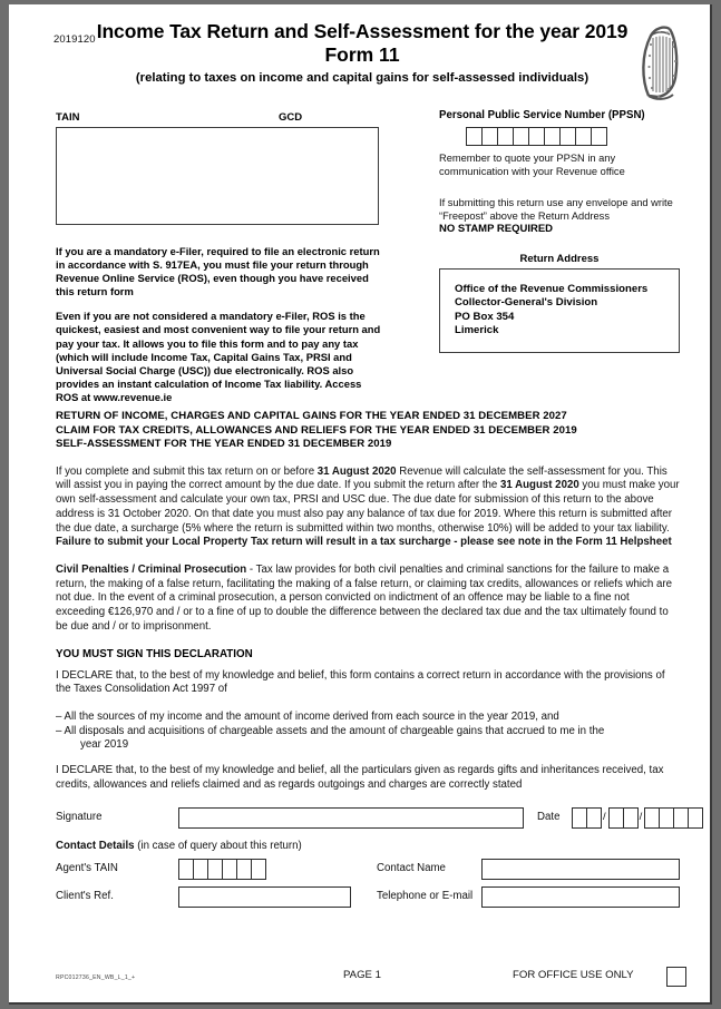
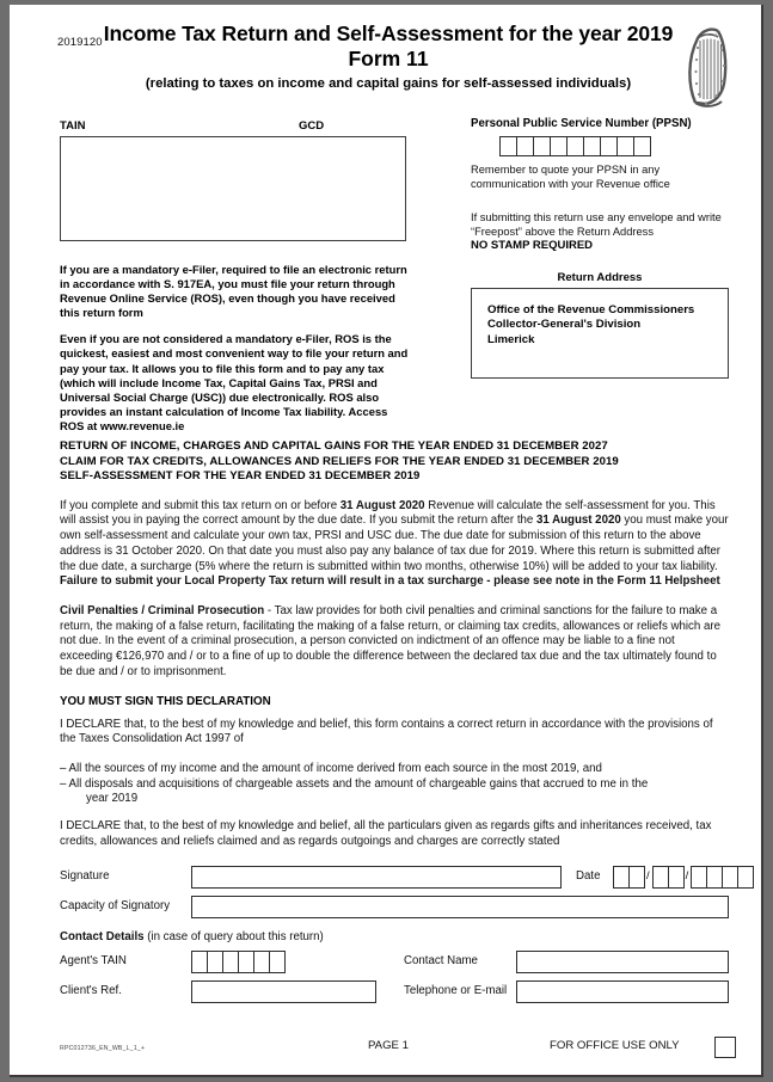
  2019120
  Income Tax Return and Self-Assessment for the year 2019
  Form 11
  (relating to taxes on income and capital gains for self-assessed individuals)
  TAIN
  GCD
  Personal Public Service Number (PPSN)
  Remember to quote your PPSN in any communication with your Revenue office
  If submitting this return use any envelope and write “Freepost” above the Return Address
  NO STAMP REQUIRED
  Return Address
  Office of the Revenue Commissioners
  Collector-General's Division
- PO Box 354
  Limerick
  If you are a mandatory e-Filer, required to file an electronic return in accordance with S. 917EA, you must file your return through Revenue Online Service (ROS), even though you have received this return form
  Even if you are not considered a mandatory e-Filer, ROS is the quickest, easiest and most convenient way to file your return and pay your tax. It allows you to file this form and to pay any tax (which will include Income Tax, Capital Gains Tax, PRSI and Universal Social Charge (USC)) due electronically. ROS also provides an instant calculation of Income Tax liability. Access ROS at www.revenue.ie
  RETURN OF INCOME, CHARGES AND CAPITAL GAINS FOR THE YEAR ENDED 31 DECEMBER 2027
  CLAIM FOR TAX CREDITS, ALLOWANCES AND RELIEFS FOR THE YEAR ENDED 31 DECEMBER 2019
  SELF-ASSESSMENT FOR THE YEAR ENDED 31 DECEMBER 2019
  If you complete and submit this tax return on or before 31 August 2020 Revenue will calculate the self-assessment for you. This will assist you in paying the correct amount by the due date. If you submit the return after the 31 August 2020 you must make your own self-assessment and calculate your own tax, PRSI and USC due. The due date for submission of this return to the above address is 31 October 2020. On that date you must also pay any balance of tax due for 2019. Where this return is submitted after the due date, a surcharge (5% where the return is submitted within two months, otherwise 10%) will be added to your tax liability. Failure to submit your Local Property Tax return will result in a tax surcharge - please see note in the Form 11 Helpsheet
  Civil Penalties / Criminal Prosecution - Tax law provides for both civil penalties and criminal sanctions for the failure to make a return, the making of a false return, facilitating the making of a false return, or claiming tax credits, allowances or reliefs which are not due. In the event of a criminal prosecution, a person convicted on indictment of an offence may be liable to a fine not exceeding €126,970 and / or to a fine of up to double the difference between the declared tax due and the tax ultimately found to be due and / or to imprisonment.
  YOU MUST SIGN THIS DECLARATION
  I DECLARE that, to the best of my knowledge and belief, this form contains a correct return in accordance with the provisions of the Taxes Consolidation Act 1997 of
- – All the sources of my income and the amount of income derived from each source in the year 2019, and
+ – All the sources of my income and the amount of income derived from each source in the most 2019, and
  – All disposals and acquisitions of chargeable assets and the amount of chargeable gains that accrued to me in the
  year 2019
  I DECLARE that, to the best of my knowledge and belief, all the particulars given as regards gifts and inheritances received, tax credits, allowances and reliefs claimed and as regards outgoings and charges are correctly stated
  Signature
  Date
  /
  /
+ Capacity of Signatory
  Contact Details (in case of query about this return)
  Agent's TAIN
  Contact Name
  Client's Ref.
  Telephone or E-mail
  PAGE 1
  FOR OFFICE USE ONLY
